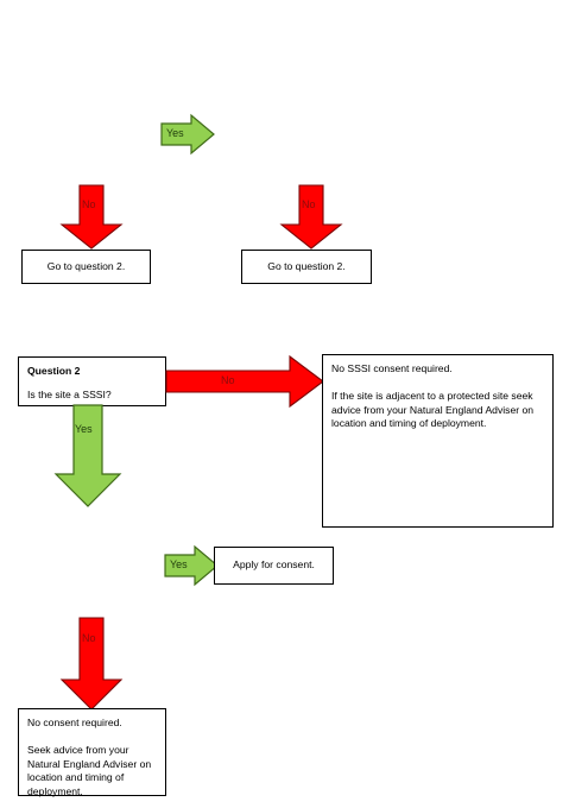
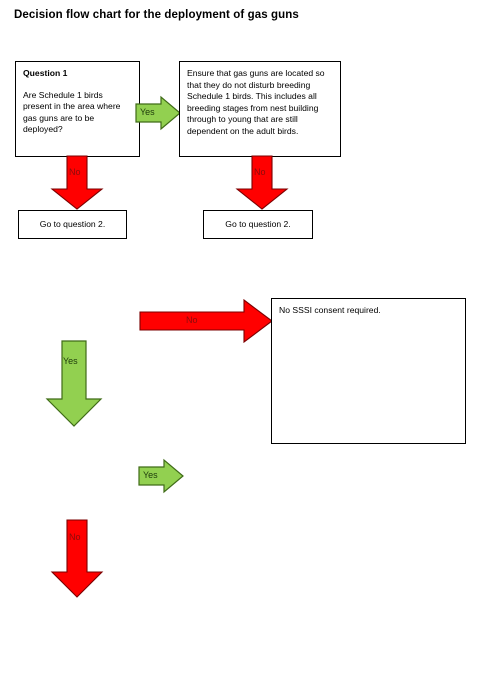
+ Decision flow chart for the deployment of gas guns
+ Question 1
+ Are Schedule 1 birds present in the area where gas guns are to be deployed?
  Yes
+ Ensure that gas guns are located so that they do not disturb breeding Schedule 1 birds. This includes all breeding stages from nest building through to young that are still dependent on the adult birds.
  No
  No
  Go to question 2.
  Go to question 2.
- Question 2
- Is the site a SSSI?
  No
  No SSSI consent required.
- If the site is adjacent to a protected site seek advice from your Natural England Adviser on location and timing of deployment.
  Yes
  Yes
- Apply for consent.
  No
- No consent required.
- Seek advice from your Natural England Adviser on location and timing of deployment.
